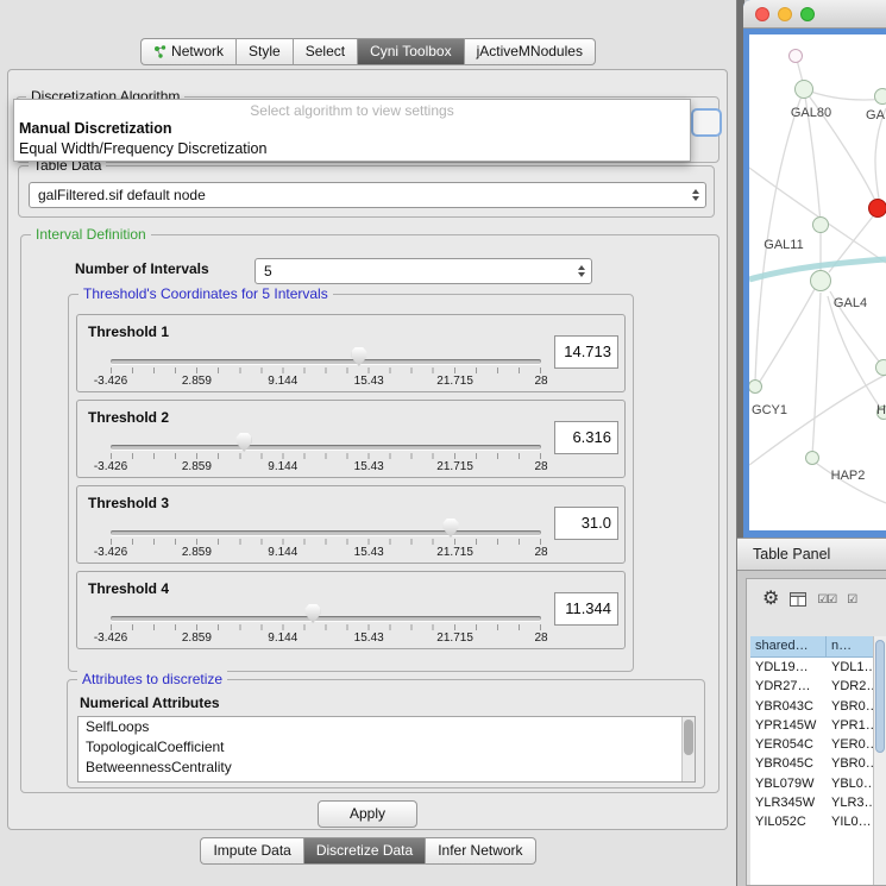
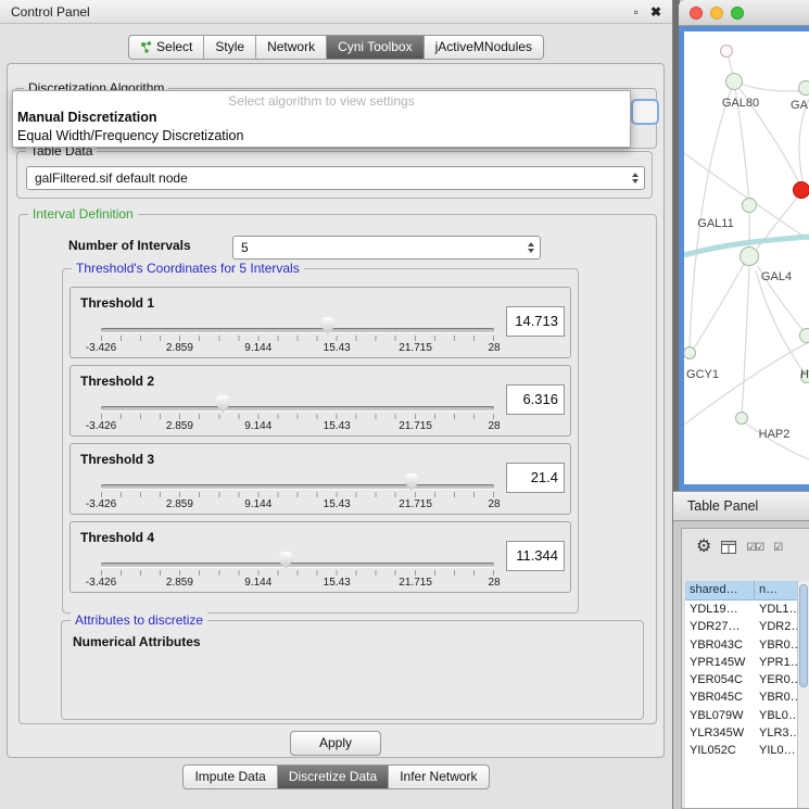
+ Control Panel
+ ▫
+ ✖
- Network
+ Select
  Style
- Select
+ Network
  Cyni Toolbox
  jActiveMNodules
  Discretization Algorithm
  Select algorithm to view settings
  Manual Discretization
  Equal Width/Frequency Discretization
  Table Data
  galFiltered.sif default node
  Interval Definition
  Number of Intervals
  5
  Threshold's Coordinates for 5 Intervals
  Threshold 1
  -3.426
  2.859
  9.144
  15.43
  21.715
  28
  14.713
  Threshold 2
  -3.426
  2.859
  9.144
  15.43
  21.715
  28
  6.316
  Threshold 3
  -3.426
  2.859
  9.144
  15.43
  21.715
  28
- 31.0
+ 21.4
  Threshold 4
  -3.426
  2.859
  9.144
  15.43
  21.715
  28
  11.344
  Attributes to discretize
  Numerical Attributes
- SelfLoops
- TopologicalCoefficient
- BetweennessCentrality
  Apply
  Impute Data
  Discretize Data
  Infer Network
  GAL80
  GA
  GAL11
  GAL4
  GCY1
  H
  HAP2
  Table Panel
  ⚙
  ☑☑
  ☑
  shared…
  n…
  YDL19…
  YDL1…
  YDR27…
  YDR2
  YBR043C
  YBR0
  YPR145W
  YPR1
  YER054C
  YER0
  YBR045C
  YBR0
  YBL079W
  YBL0…
  YLR345W
  YLR3…
  YIL052C
  YIL0…
